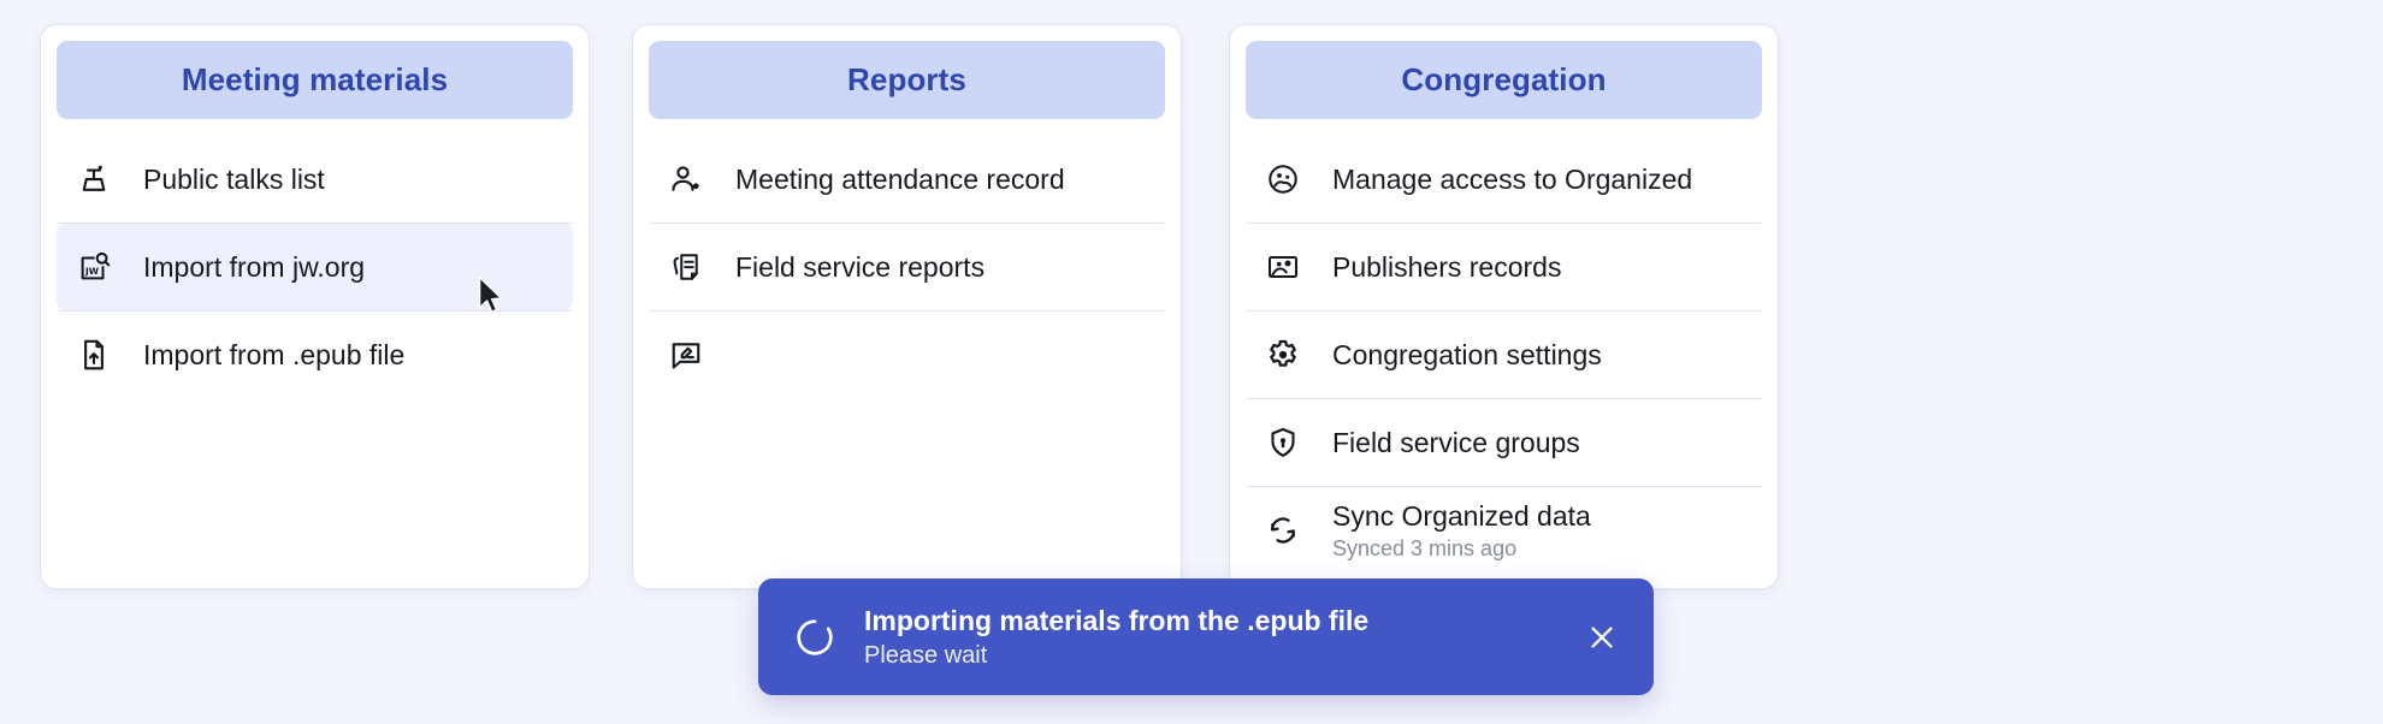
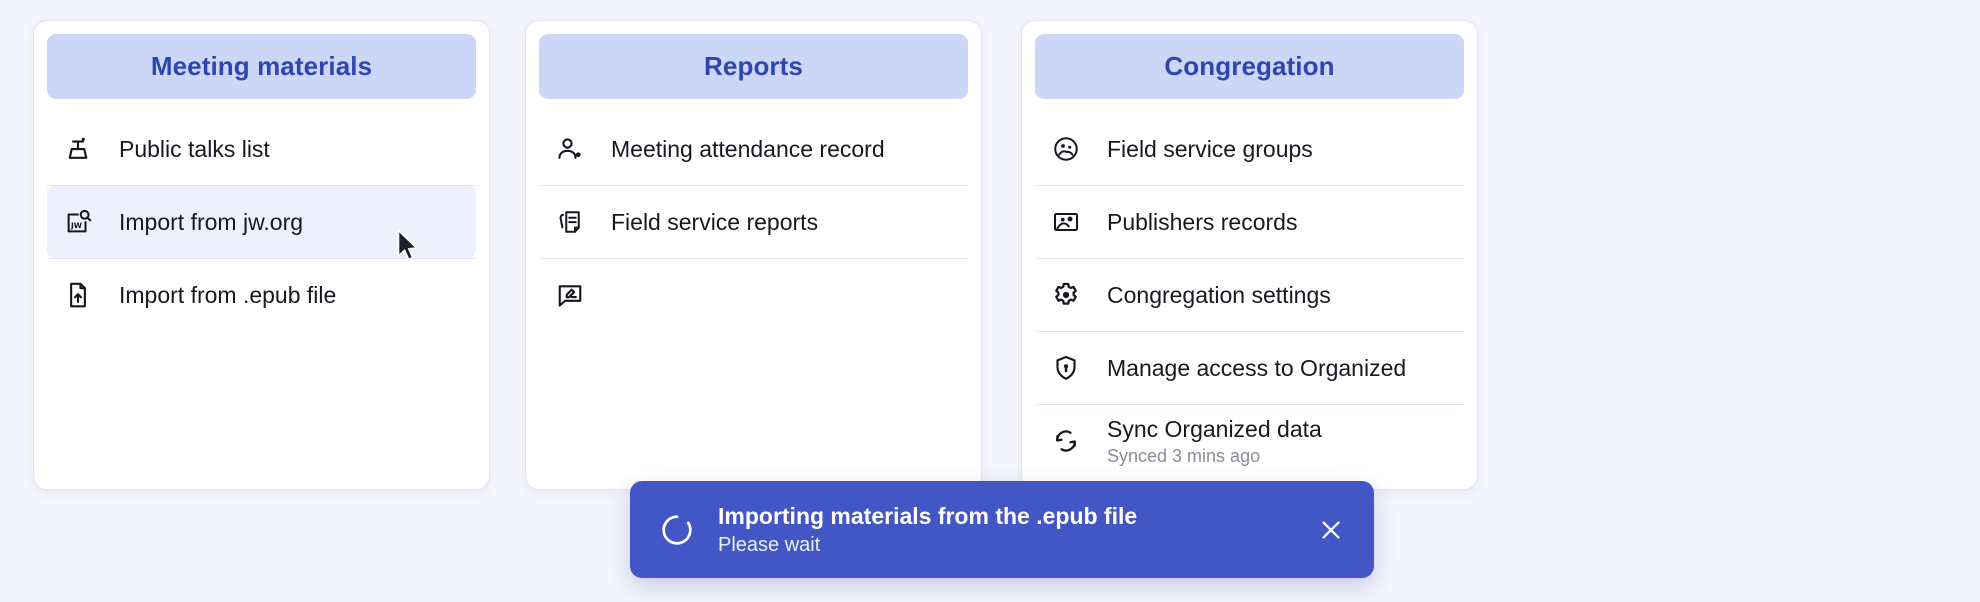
  Meeting materials
  Public talks list
  JW
  Import from jw.org
  Import from .epub file
  Reports
  Meeting attendance record
  Field service reports
  Congregation
- Manage access to Organized
+ Field service groups
  Publishers records
  Congregation settings
- Field service groups
+ Manage access to Organized
  Sync Organized data
  Synced 3 mins ago
  Importing materials from the .epub file
  Please wait
